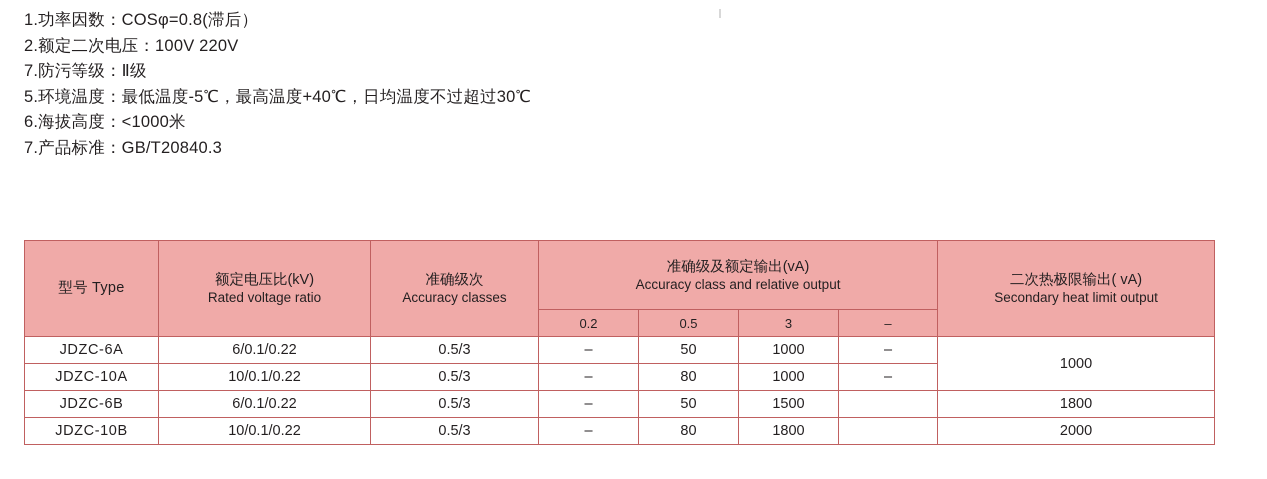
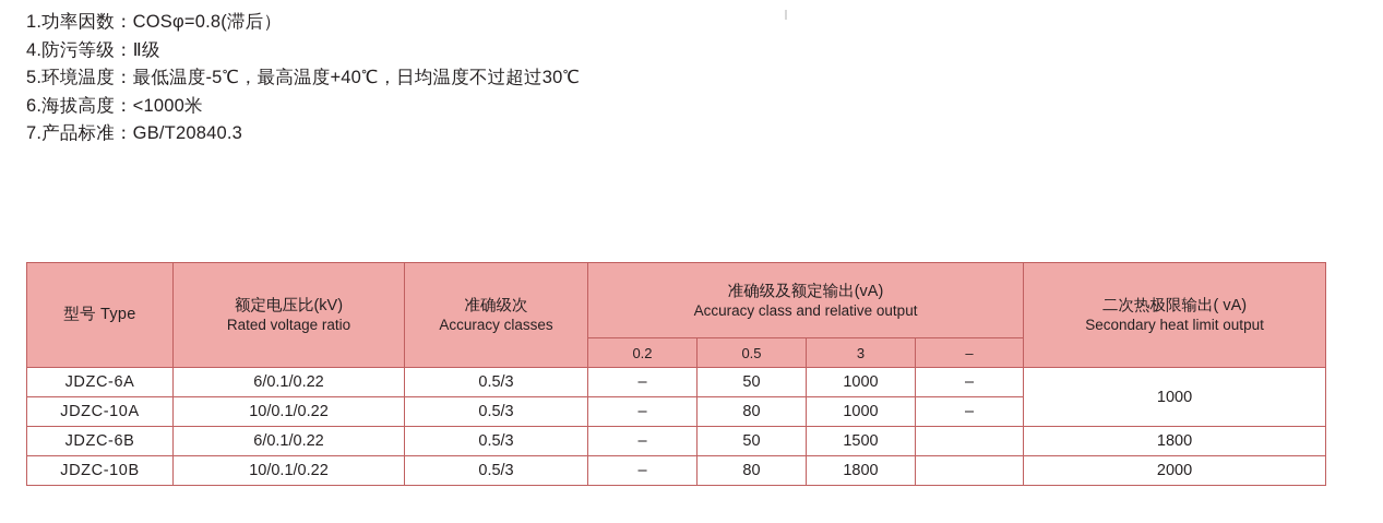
  1.功率因数：COSφ=0.8(滞后）
- 2.额定二次电压：100V 220V
- 7.防污等级：Ⅱ级
+ 4.防污等级：Ⅱ级
  5.环境温度：最低温度-5℃，最高温度+40℃，日均温度不过超过30℃
  6.海拔高度：<1000米
  7.产品标准：GB/T20840.3
  型号 Type	额定电压比(kV) Rated voltage ratio	准确级次 Accuracy classes	准确级及额定输出(vA) Accuracy class and relative output	二次热极限输出( vA) Secondary heat limit output
  0.2	0.5	3	–
  JDZC-6A	6/0.1/0.22	0.5/3	–	50	1000	–	1000
  JDZC-10A	10/0.1/0.22	0.5/3	–	80	1000	–
  JDZC-6B	6/0.1/0.22	0.5/3	–	50	1500		1800
  JDZC-10B	10/0.1/0.22	0.5/3	–	80	1800		2000
